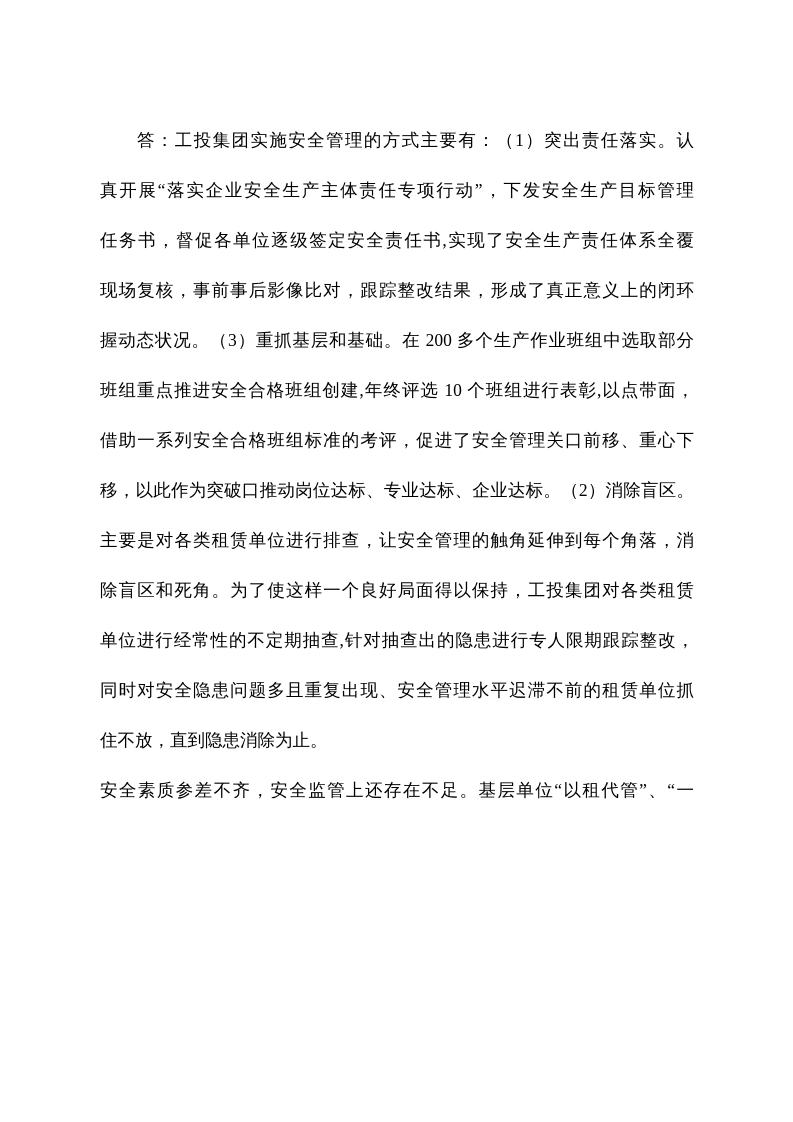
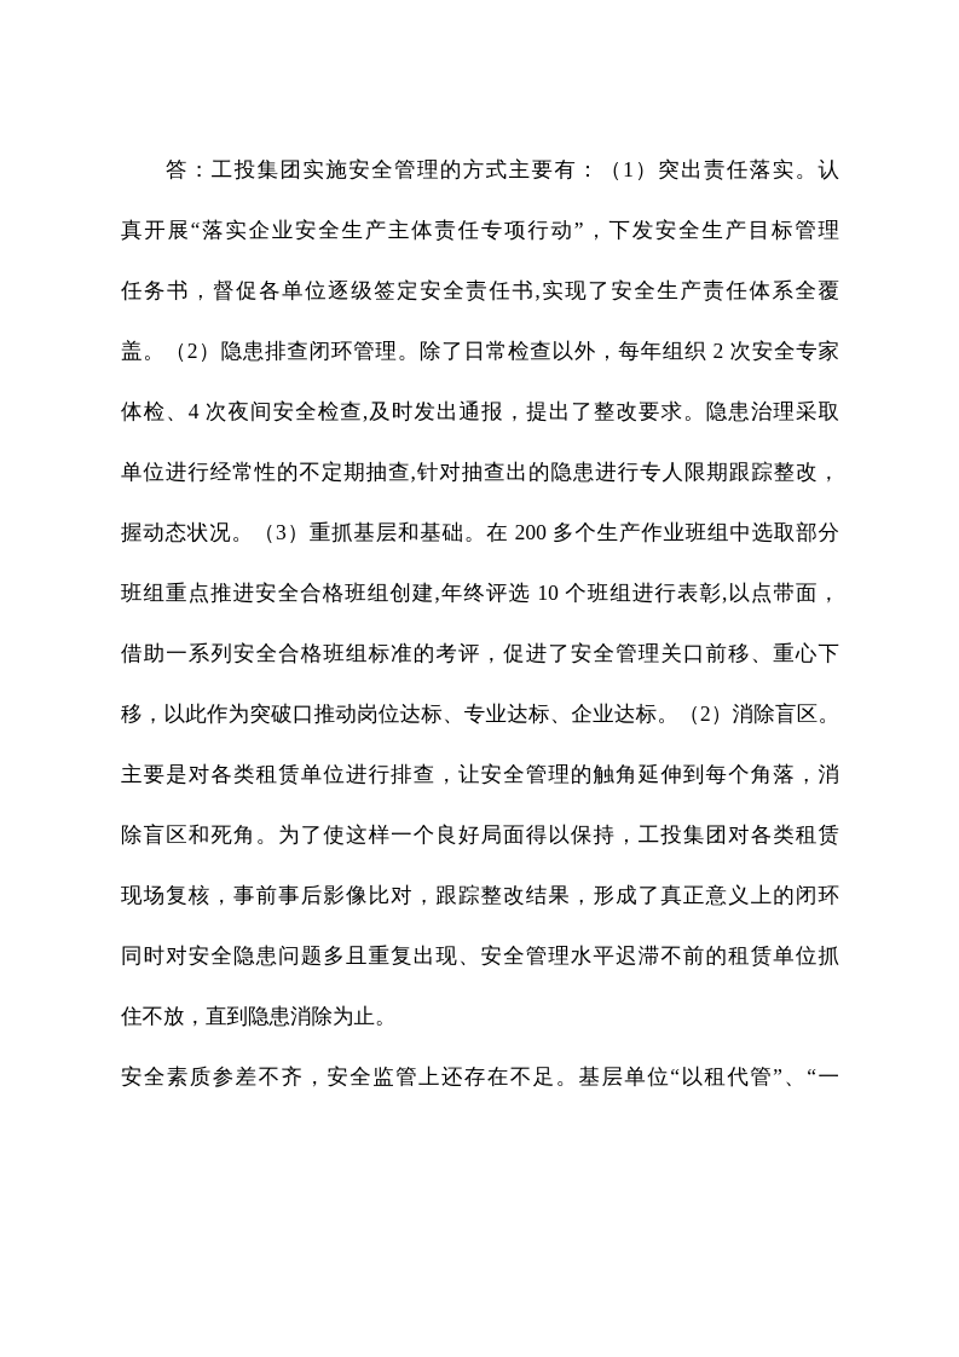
  答：工投集团实施安全管理的方式主要有：（1）突出责任落实。认
  真开展“落实企业安全生产主体责任专项行动”，下发安全生产目标管理
  任务书，督促各单位逐级签定安全责任书,实现了安全生产责任体系全覆
+ 盖。（2）隐患排查闭环管理。除了日常检查以外，每年组织 2 次安全专家
+ 体检、4 次夜间安全检查,及时发出通报，提出了整改要求。隐患治理采取
- 现场复核，事前事后影像比对，跟踪整改结果，形成了真正意义上的闭环
+ 单位进行经常性的不定期抽查,针对抽查出的隐患进行专人限期跟踪整改，
  握动态状况。（3）重抓基层和基础。在 200 多个生产作业班组中选取部分
  班组重点推进安全合格班组创建,年终评选 10 个班组进行表彰,以点带面，
  借助一系列安全合格班组标准的考评，促进了安全管理关口前移、重心下
  移，以此作为突破口推动岗位达标、专业达标、企业达标。（2）消除盲区。
  主要是对各类租赁单位进行排查，让安全管理的触角延伸到每个角落，消
  除盲区和死角。为了使这样一个良好局面得以保持，工投集团对各类租赁
- 单位进行经常性的不定期抽查,针对抽查出的隐患进行专人限期跟踪整改，
+ 现场复核，事前事后影像比对，跟踪整改结果，形成了真正意义上的闭环
  同时对安全隐患问题多且重复出现、安全管理水平迟滞不前的租赁单位抓
  住不放，直到隐患消除为止。
  安全素质参差不齐，安全监管上还存在不足。基层单位“以租代管”、“一
